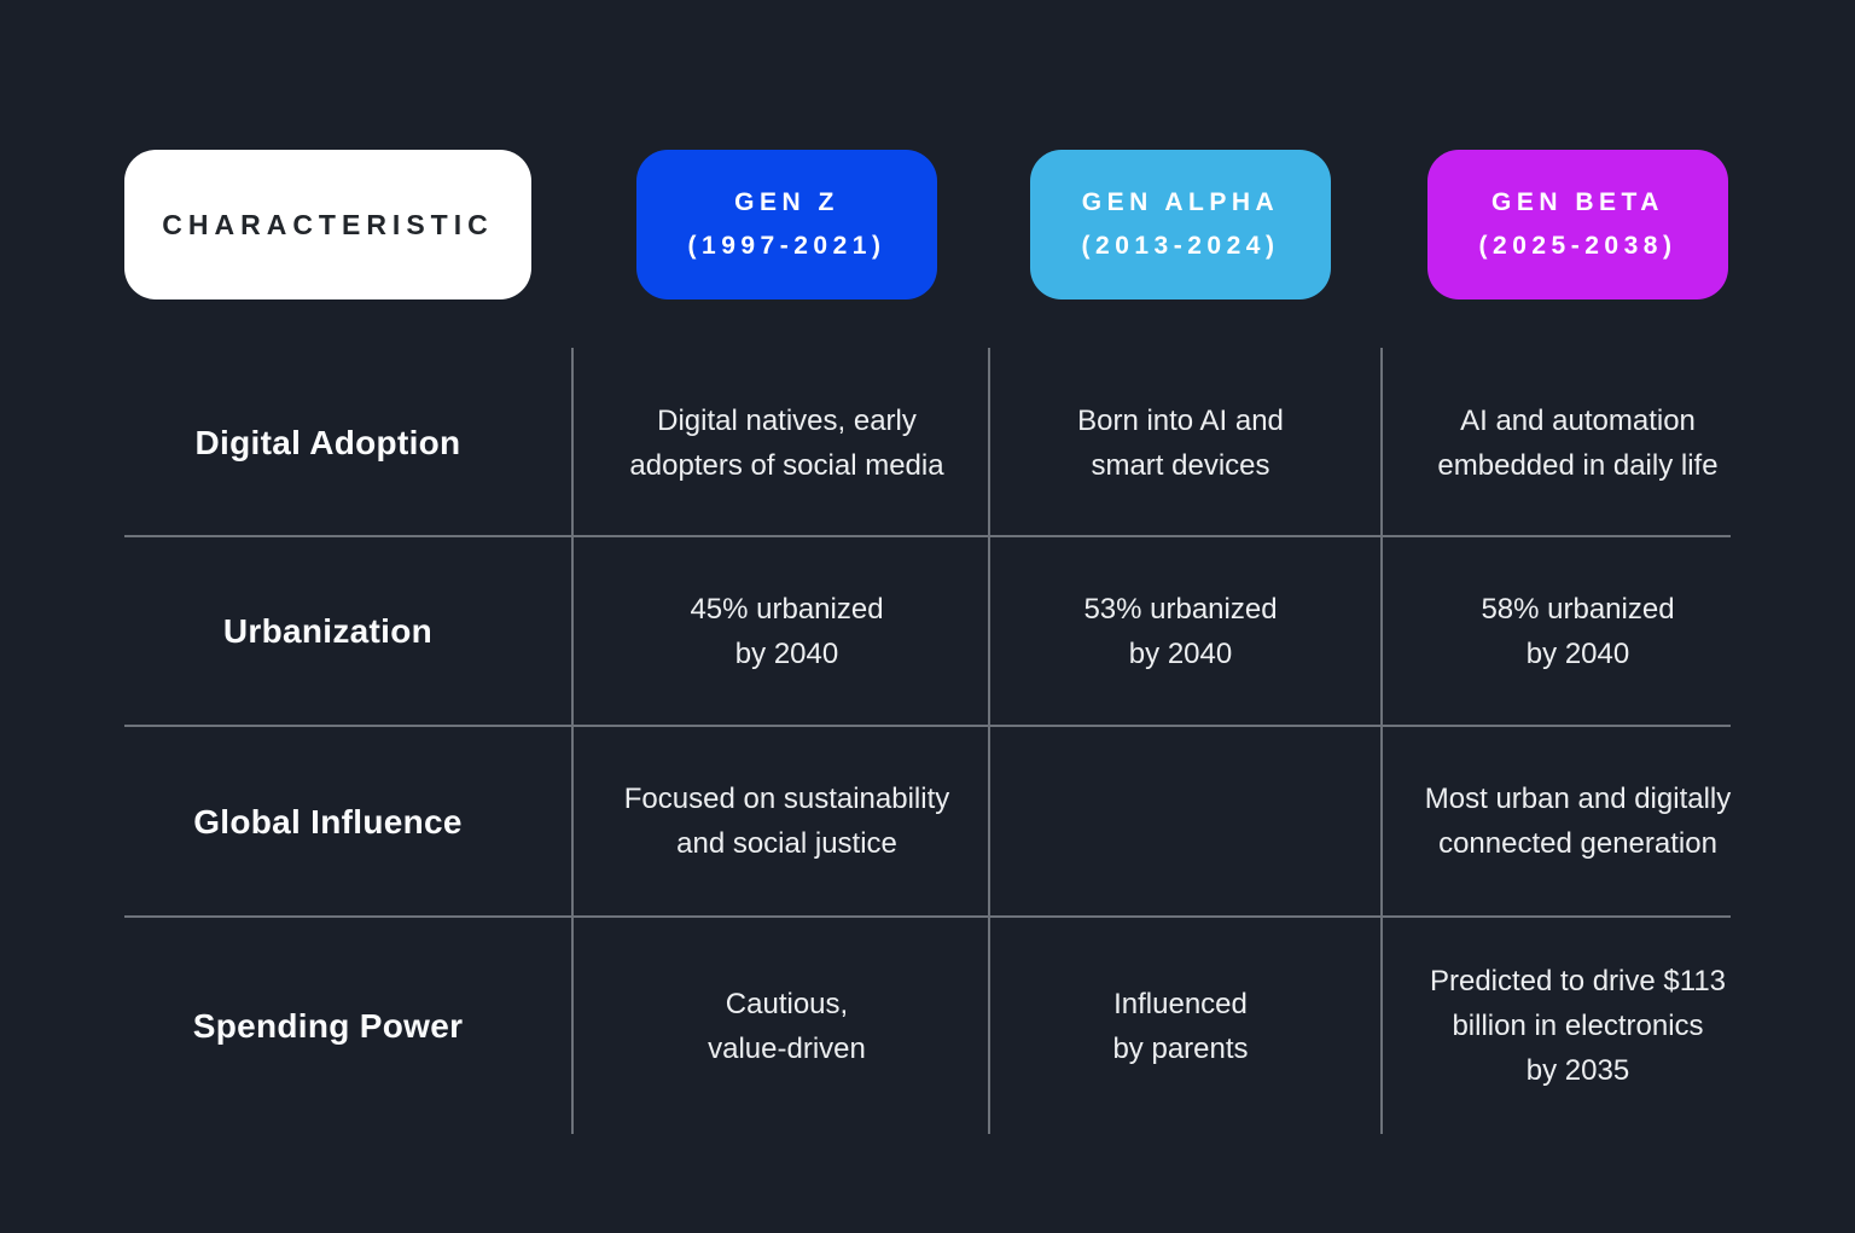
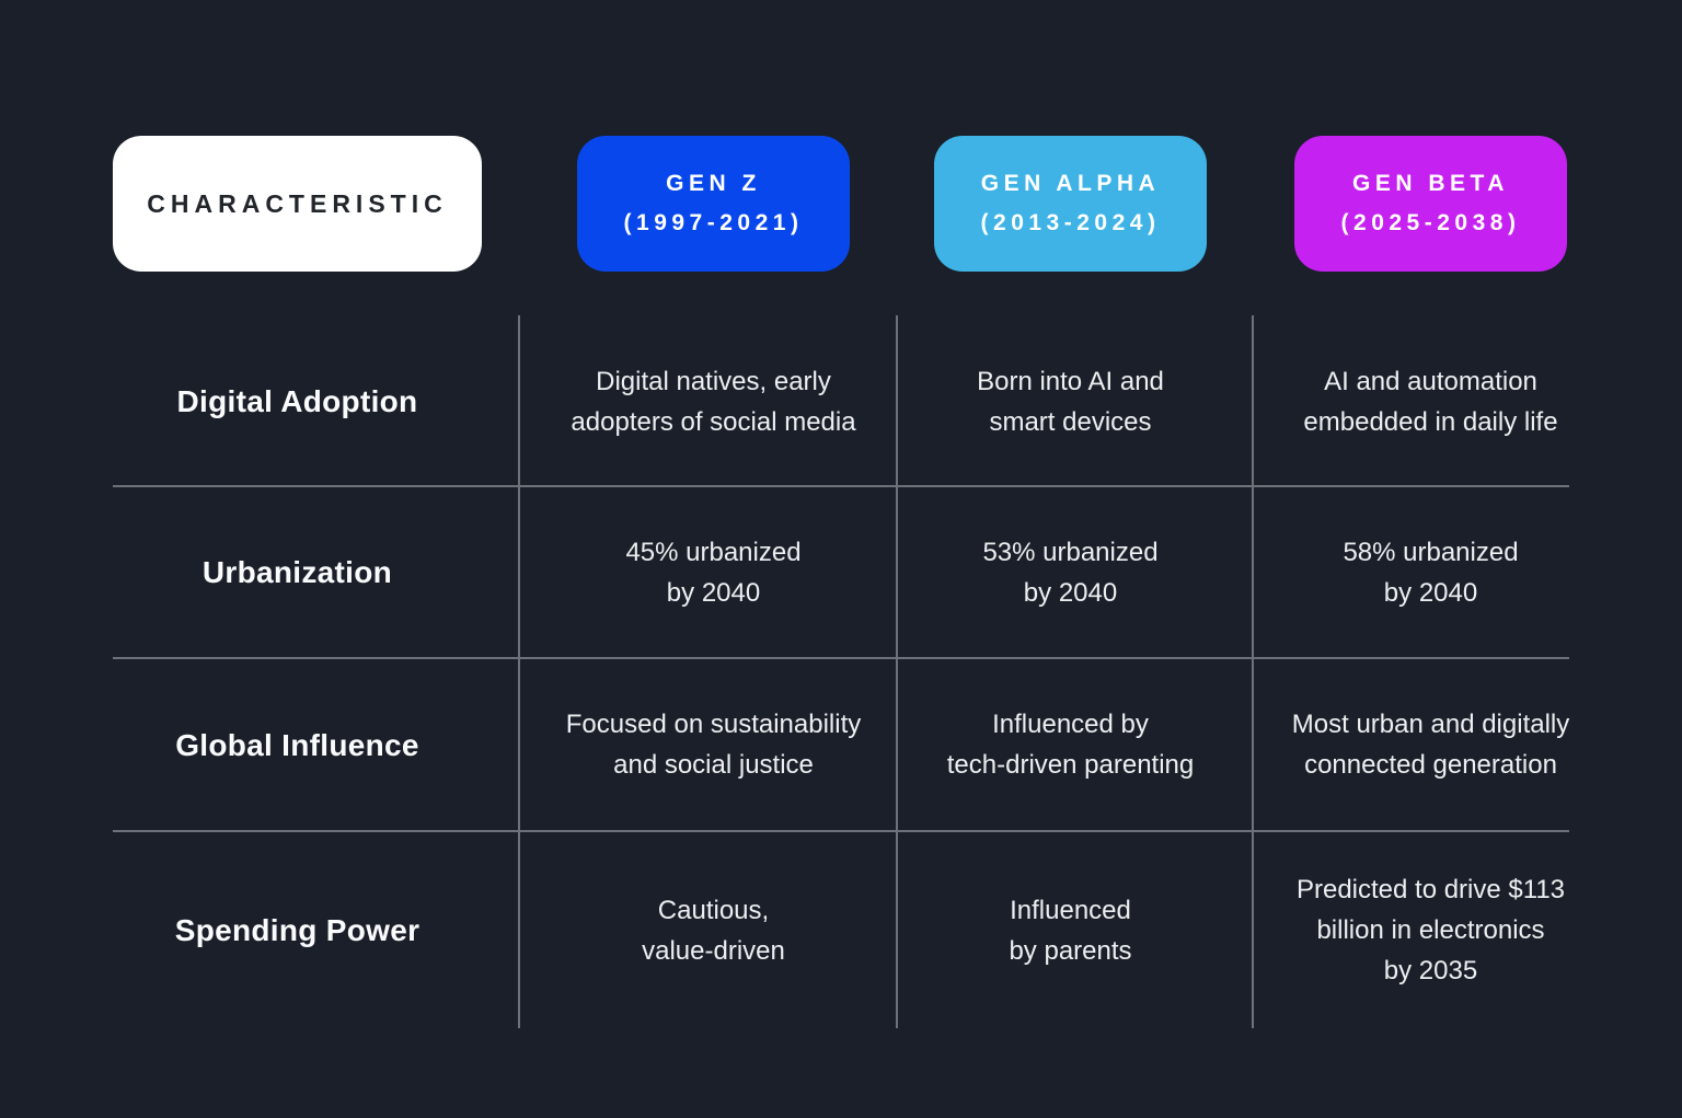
  CHARACTERISTIC
  GEN Z
  (1997-2021)
  GEN ALPHA
  (2013-2024)
  GEN BETA
  (2025-2038)
  Digital Adoption
  Digital natives, early
  adopters of social media
  Born into AI and
  smart devices
  AI and automation
  embedded in daily life
  Urbanization
  45% urbanized
  by 2040
  53% urbanized
  by 2040
  58% urbanized
  by 2040
  Global Influence
  Focused on sustainability
  and social justice
+ Influenced by
+ tech-driven parenting
  Most urban and digitally
  connected generation
  Spending Power
  Cautious,
  value-driven
  Influenced
  by parents
  Predicted to drive $113
  billion in electronics
  by 2035
